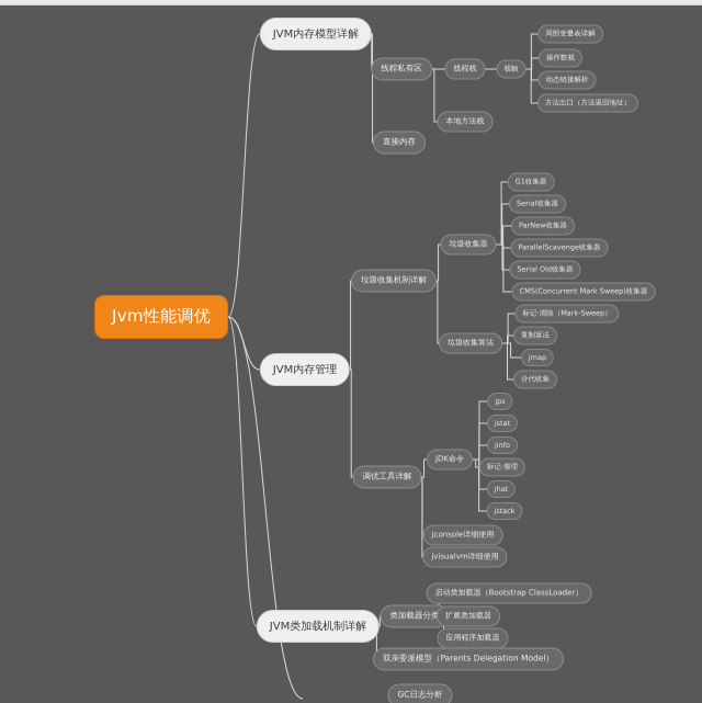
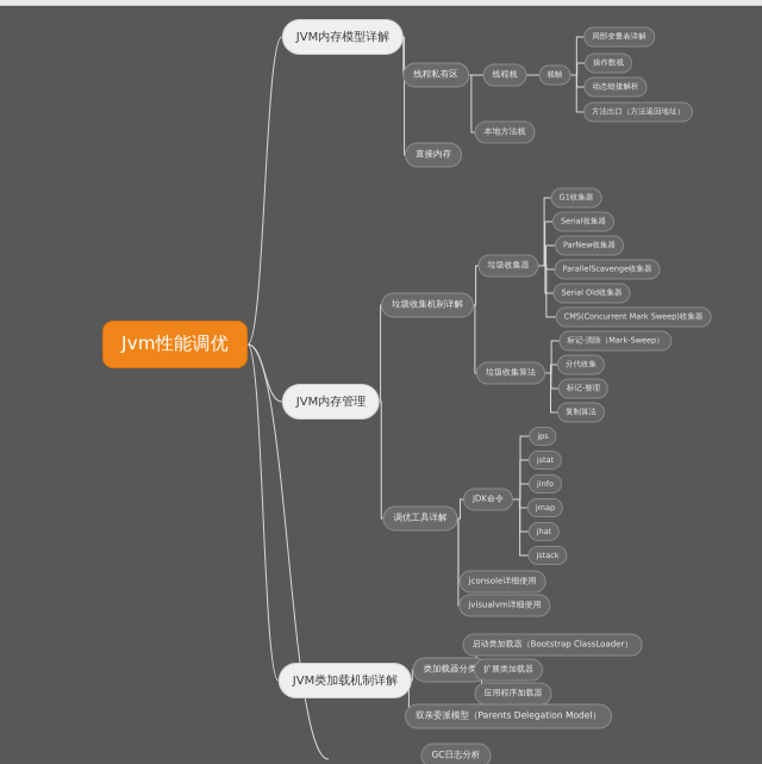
  Jvm性能调优
  JVM内存模型详解
  线程私有区
  线程栈
  栈帧
  局部变量表详解
  操作数栈
  动态链接解析
  方法出口（方法返回地址）
  本地方法栈
  直接内存
  JVM内存管理
  垃圾收集机制详解
  垃圾收集器
  G1收集器
  Serial收集器
  ParNew收集器
  ParallelScavenge收集器
  Serial Old收集器
  CMS(Concurrent Mark Sweep)收集器
  垃圾收集算法
  标记-清除（Mark-Sweep）
- 复制算法
+ 分代收集
- jmap
+ 标记-整理
- 分代收集
+ 复制算法
  调优工具详解
  JDK命令
  jps
  jstat
  jinfo
- 标记-整理
+ jmap
  jhat
  jstack
  jconsole详细使用
  jvisualvm详细使用
  JVM类加载机制详解
  类加载器分类
  启动类加载器（Bootstrap ClassLoader）
  扩展类加载器
  应用程序加载器
  双亲委派模型（Parents Delegation Model）
  GC日志分析
